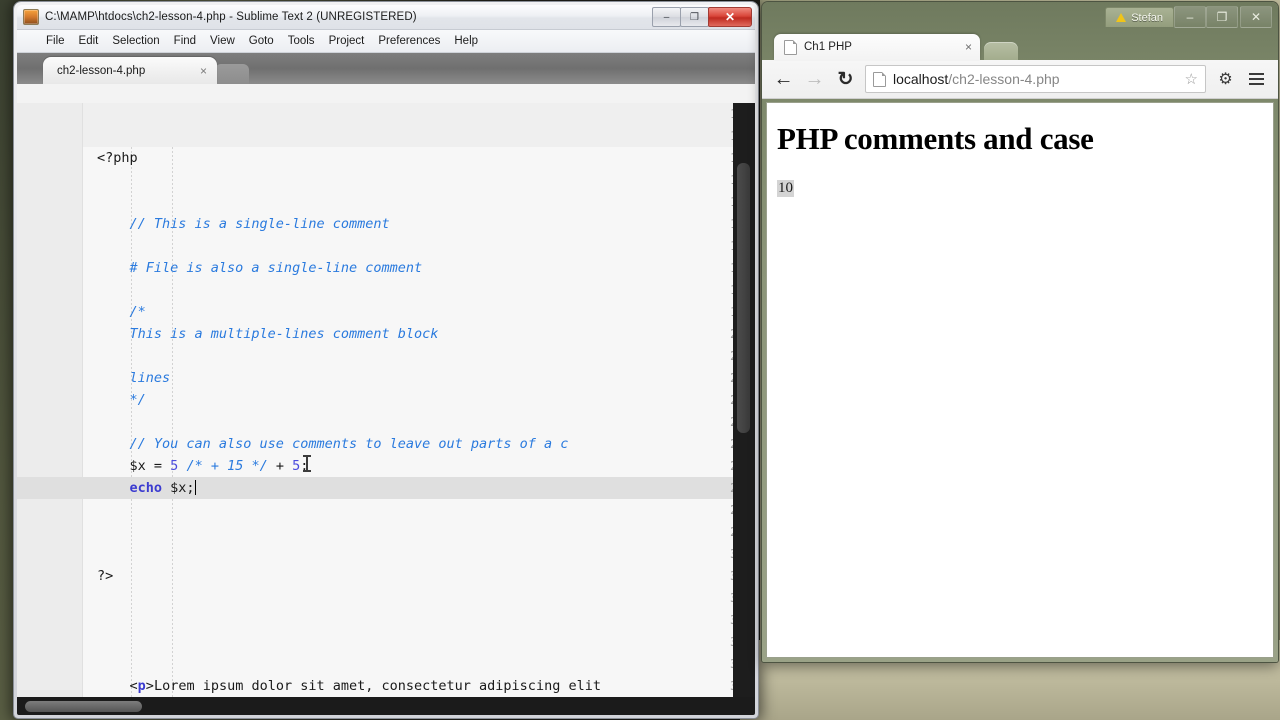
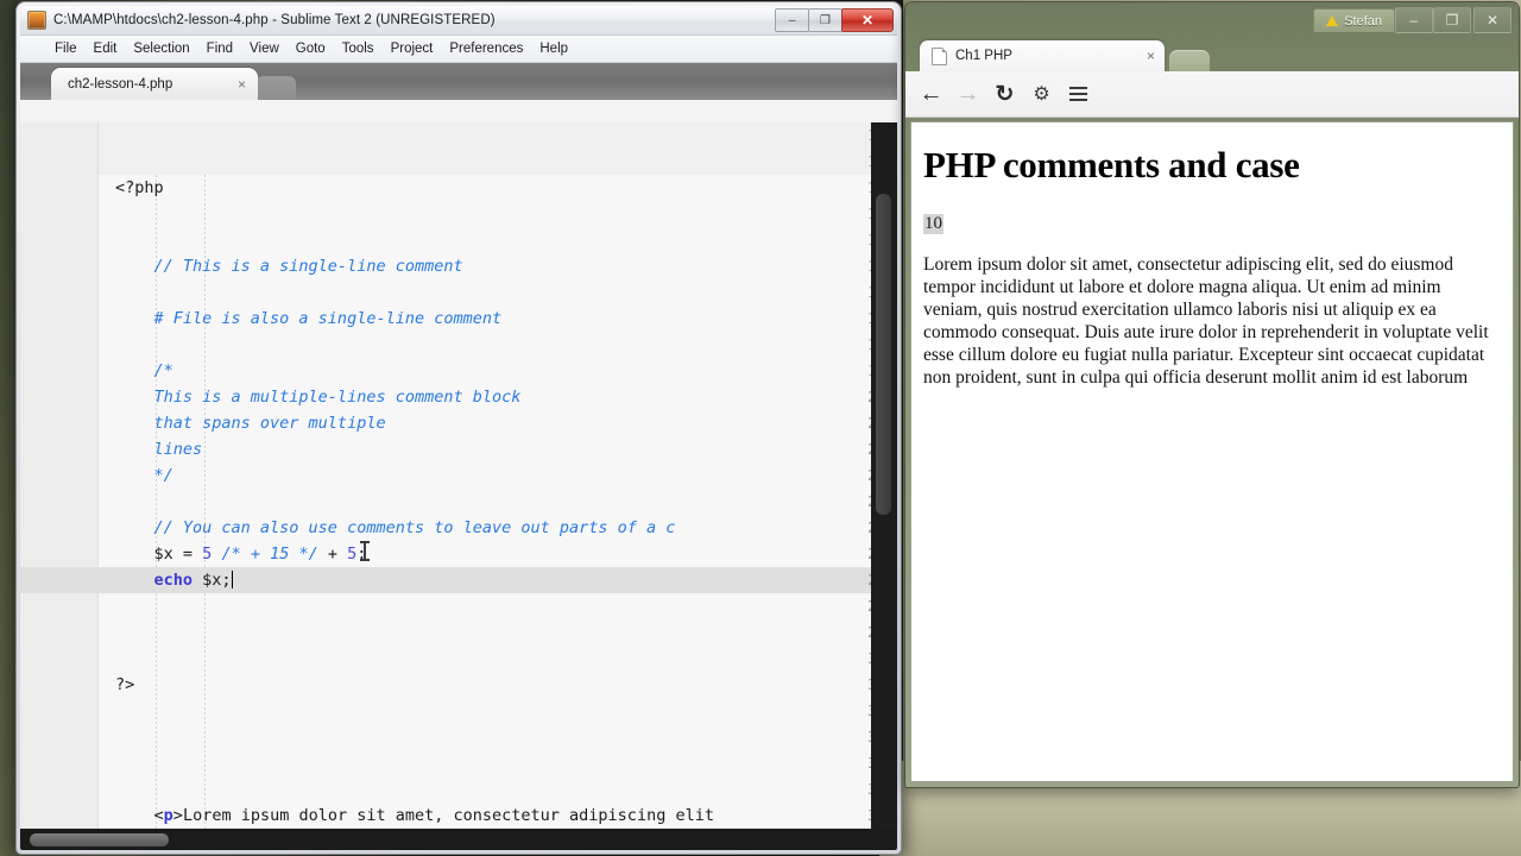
  C:\MAMP\htdocs\ch2-lesson-4.php - Sublime Text 2 (UNREGISTERED)
  –
  ❐
  ✕
  File
  Edit
  Selection
  Find
  View
  Goto
  Tools
  Project
  Preferences
  Help
  ch2-lesson-4.php
  ×
  <?php
  // This is a single-line comment
  # File is also a single-line comment
  /*
  This is a multiple-lines comment block
+ that spans over multiple
  lines
  */
  // You can also use comments to leave out parts of a c
  $x = 5 /* + 15 */ + 5;
  echo $x;
  ?>
  <p>Lorem ipsum dolor sit amet, consectetur adipiscing elit
  Stefan
  –
  ❐
  ✕
  Ch1 PHP
  ×
  ←
  →
  ↻
- localhost
- /ch2-lesson-4.php
- ☆
  ⚙
  PHP comments and case
  10
+ Lorem ipsum dolor sit amet, consectetur adipiscing elit, sed do eiusmod tempor incididunt ut labore et dolore magna aliqua. Ut enim ad minim veniam, quis nostrud exercitation ullamco laboris nisi ut aliquip ex ea commodo consequat. Duis aute irure dolor in reprehenderit in voluptate velit esse cillum dolore eu fugiat nulla pariatur. Excepteur sint occaecat cupidatat non proident, sunt in culpa qui officia deserunt mollit anim id est laborum
